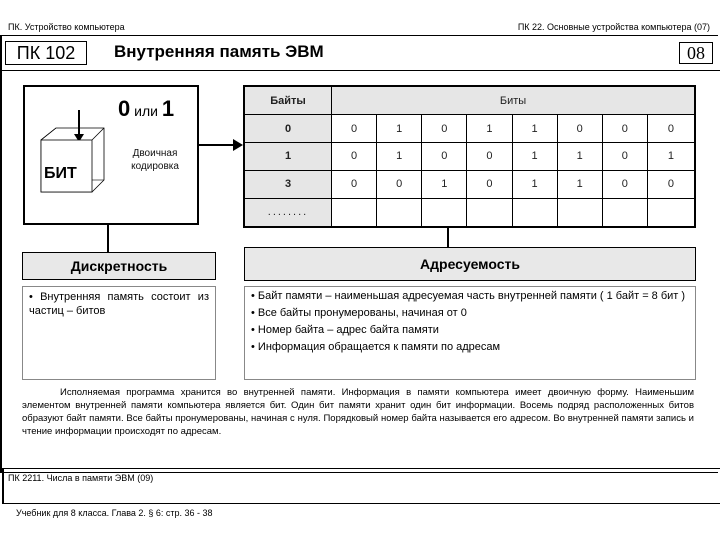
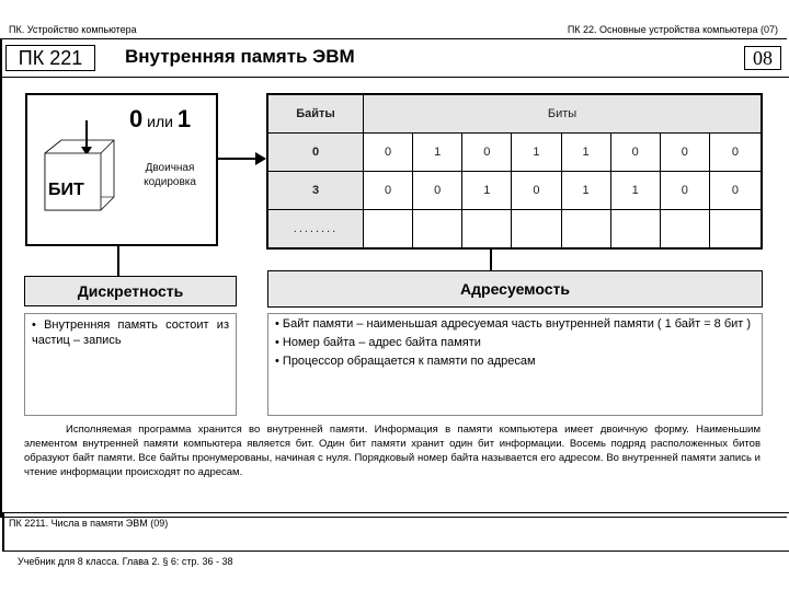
  ПК. Устройство компьютера
  ПК 22. Основные устройства компьютера (07)
- ПК 102
+ ПК 221
  Внутренняя память ЭВМ
  08
  0 или 1
  Двоичная
  кодировка
  БИТ
  Байты	Биты
  0	0	1	0	1	1	0	0	0
- 1	0	1	0	0	1	1	0	1
  3	0	0	1	0	1	1	0	0
  ........
  Дискретность
- • Внутренняя память состоит из частиц – битов
+ • Внутренняя память состоит из частиц – запись
  Адресуемость
  • Байт памяти – наименьшая адресуемая часть внутренней памяти ( 1 байт = 8 бит )
- • Все байты пронумерованы, начиная от 0
  • Номер байта – адрес байта памяти
- • Информация обращается к памяти по адресам
+ • Процессор обращается к памяти по адресам
  Исполняемая программа хранится во внутренней памяти. Информация в памяти компьютера имеет двоичную форму. Наименьшим элементом внутренней памяти компьютера является бит. Один бит памяти хранит один бит информации. Восемь подряд расположенных битов образуют байт памяти. Все байты пронумерованы, начиная с нуля. Порядковый номер байта называется его адресом. Во внутренней памяти запись и чтение информации происходят по адресам.
  ПК 2211. Числа в памяти ЭВМ (09)
  Учебник для 8 класса. Глава 2. § 6: стр. 36 - 38
